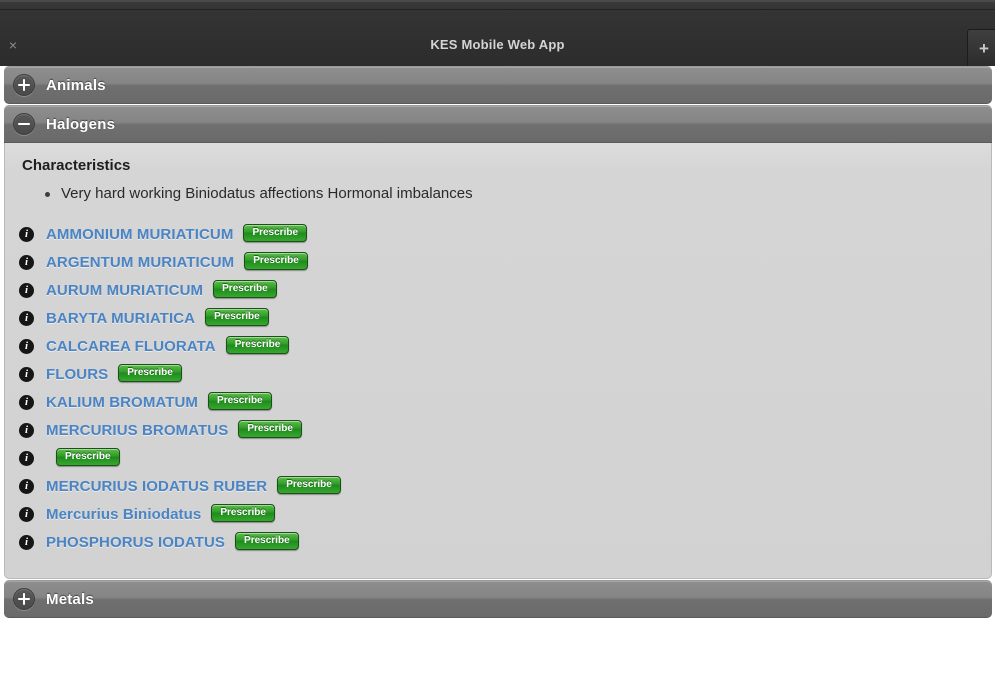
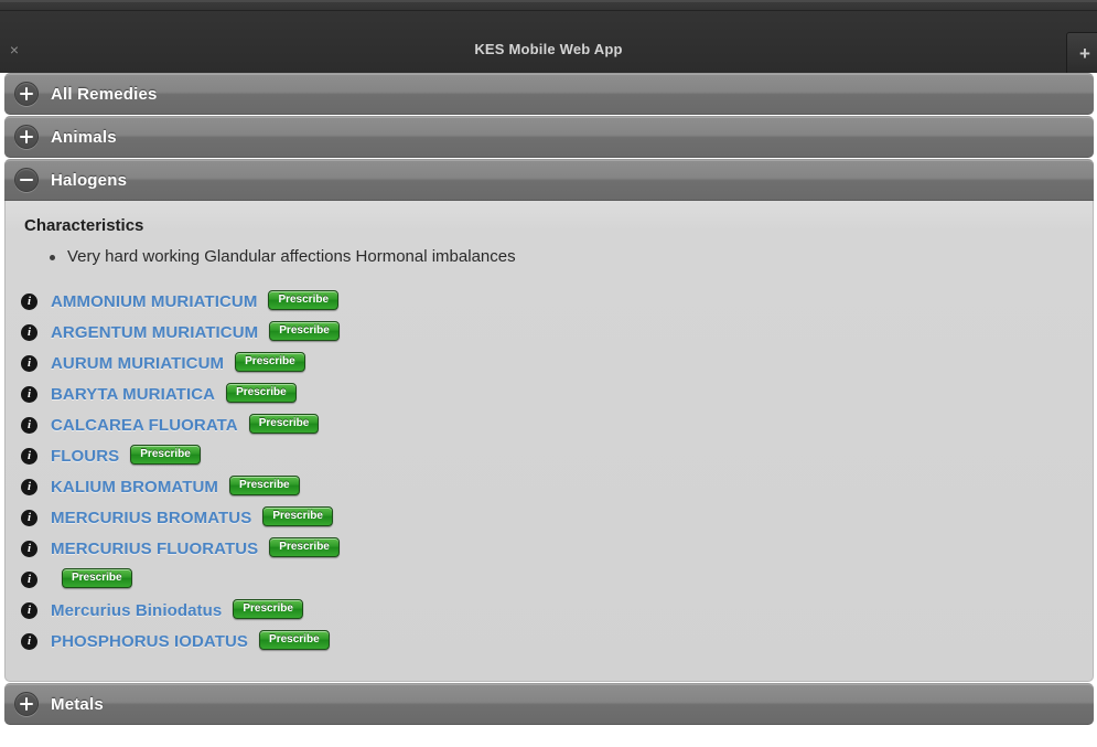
  ×
  KES Mobile Web App
  +
+ All Remedies
  Animals
  Halogens
  Characteristics
- Very hard working Biniodatus affections Hormonal imbalances
+ Very hard working Glandular affections Hormonal imbalances
  i
  AMMONIUM MURIATICUM
  Prescribe
  i
  ARGENTUM MURIATICUM
  Prescribe
  i
  AURUM MURIATICUM
  Prescribe
  i
  BARYTA MURIATICA
  Prescribe
  i
  CALCAREA FLUORATA
  Prescribe
  i
  FLOURS
  Prescribe
  i
  KALIUM BROMATUM
  Prescribe
  i
  MERCURIUS BROMATUS
  Prescribe
  i
+ MERCURIUS FLUORATUS
  Prescribe
  i
- MERCURIUS IODATUS RUBER
  Prescribe
  i
  Mercurius Biniodatus
  Prescribe
  i
  PHOSPHORUS IODATUS
  Prescribe
  Metals
